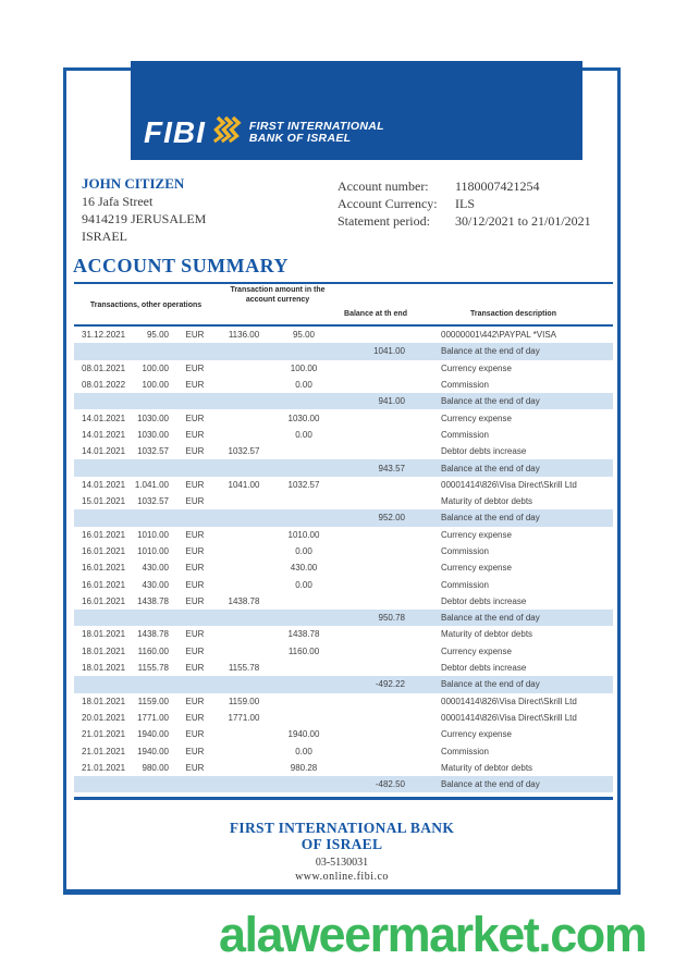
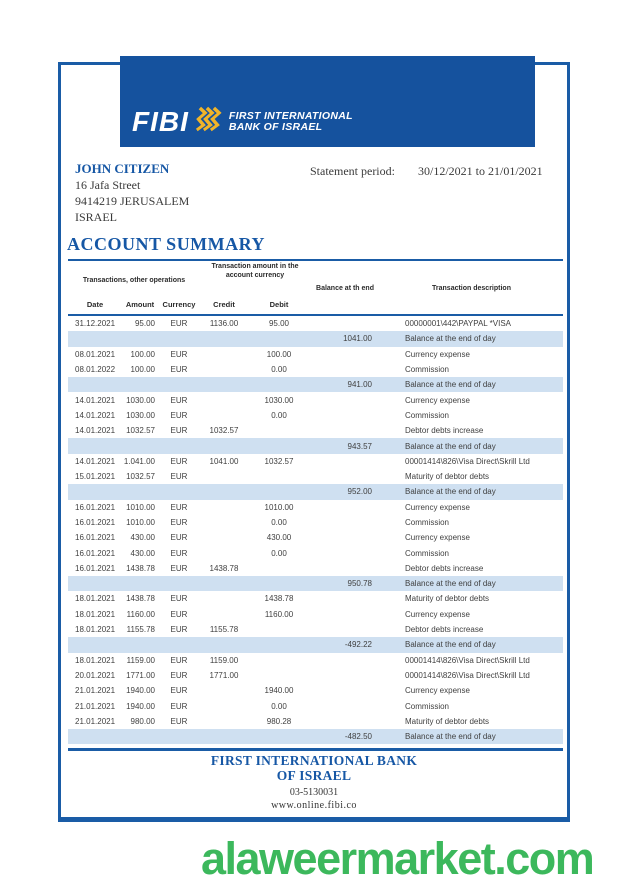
  FIBI
  FIRST INTERNATIONAL
  BANK OF ISRAEL
  JOHN CITIZEN
  16 Jafa Street
  9414219 JERUSALEM
  ISRAEL
- Account number:
- 1180007421254
- Account Currency:
- ILS
  Statement period:
  30/12/2021 to 21/01/2021
  ACCOUNT SUMMARY
+ Date
+ Amount
+ Currency
+ Credit
+ Debit
  31.12.2021
  95.00
  EUR
  1136.00
  95.00
  00000001\442\PAYPAL *VISA
  1041.00
  Balance at the end of day
  08.01.2021
  100.00
  EUR
  100.00
  Currency expense
  08.01.2022
  100.00
  EUR
  0.00
  Commission
  941.00
  Balance at the end of day
  14.01.2021
  1030.00
  EUR
  1030.00
  Currency expense
  14.01.2021
  1030.00
  EUR
  0.00
  Commission
  14.01.2021
  1032.57
  EUR
  1032.57
  Debtor debts increase
  943.57
  Balance at the end of day
  14.01.2021
  1.041.00
  EUR
  1041.00
  1032.57
  00001414\826\Visa Direct\Skrill Ltd
  15.01.2021
  1032.57
  EUR
  Maturity of debtor debts
  952.00
  Balance at the end of day
  16.01.2021
  1010.00
  EUR
  1010.00
  Currency expense
  16.01.2021
  1010.00
  EUR
  0.00
  Commission
  16.01.2021
  430.00
  EUR
  430.00
  Currency expense
  16.01.2021
  430.00
  EUR
  0.00
  Commission
  16.01.2021
  1438.78
  EUR
  1438.78
  Debtor debts increase
  950.78
  Balance at the end of day
  18.01.2021
  1438.78
  EUR
  1438.78
  Maturity of debtor debts
  18.01.2021
  1160.00
  EUR
  1160.00
  Currency expense
  18.01.2021
  1155.78
  EUR
  1155.78
  Debtor debts increase
  -492.22
  Balance at the end of day
  18.01.2021
  1159.00
  EUR
  1159.00
  00001414\826\Visa Direct\Skrill Ltd
  20.01.2021
  1771.00
  EUR
  1771.00
  00001414\826\Visa Direct\Skrill Ltd
  21.01.2021
  1940.00
  EUR
  1940.00
  Currency expense
  21.01.2021
  1940.00
  EUR
  0.00
  Commission
  21.01.2021
  980.00
  EUR
  980.28
  Maturity of debtor debts
  -482.50
  Balance at the end of day
  FIRST INTERNATIONAL BANK
  OF ISRAEL
  03-5130031
  www.online.fibi.co
  alaweermarket.com
